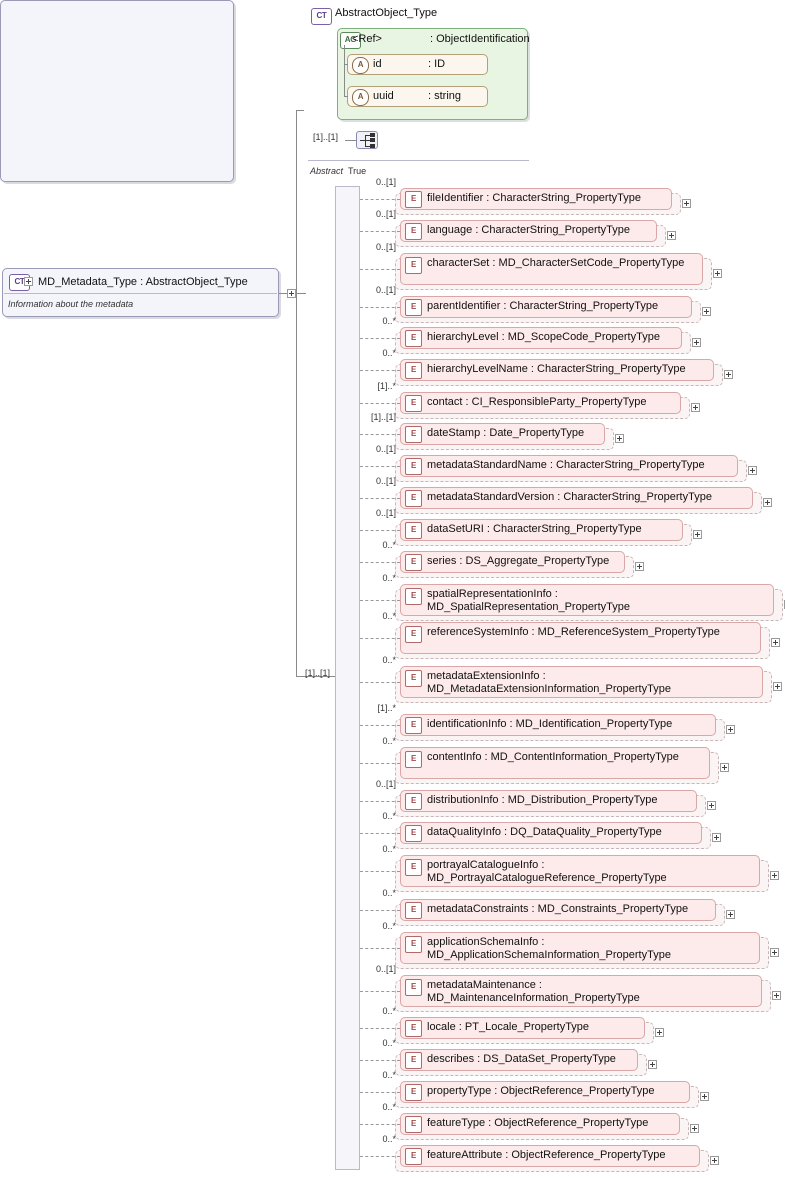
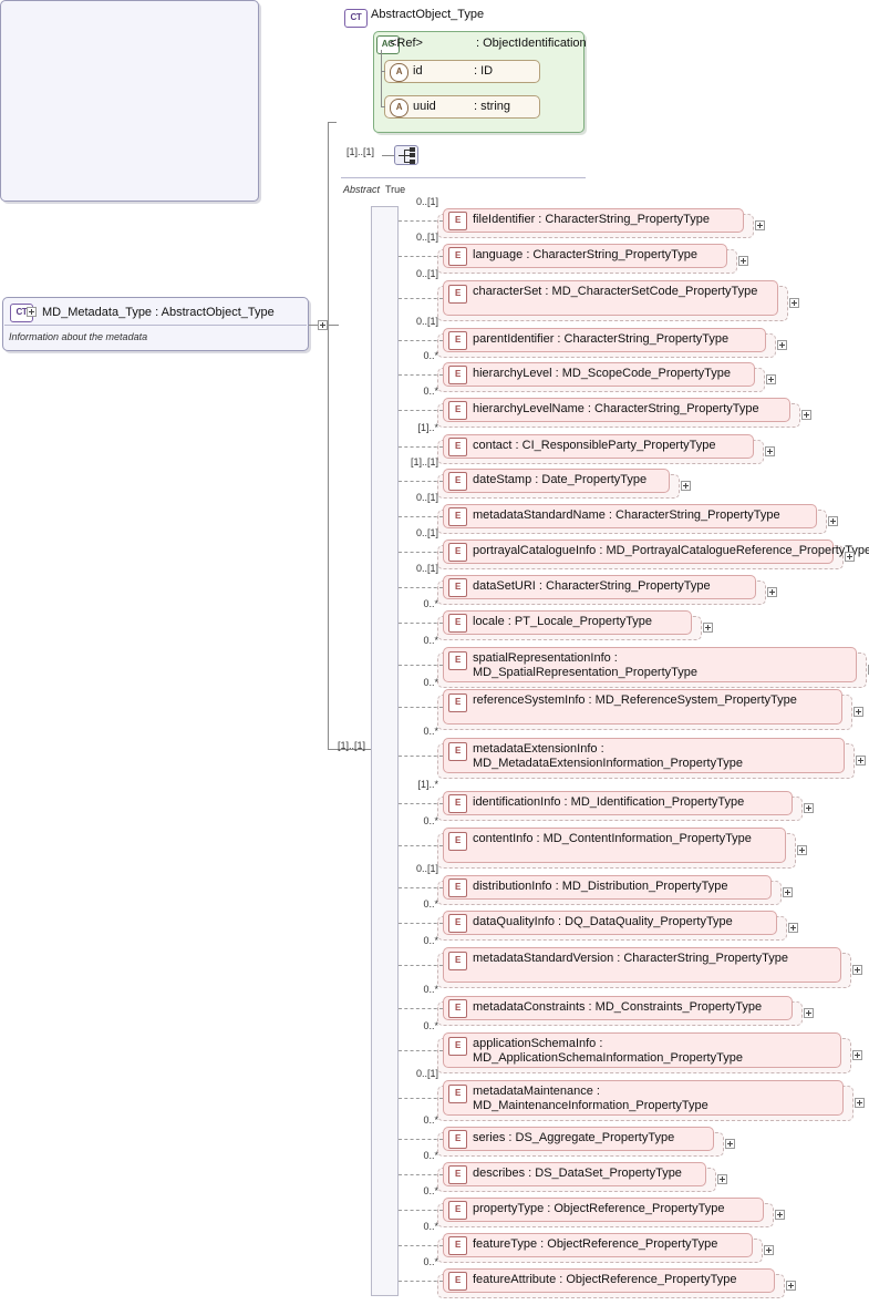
  CT
  AbstractObject_Type
  AG
  <Ref>
  : ObjectIdentification
  A
  id
  : ID
  A
  uuid
  : string
  [1]..[1]
  Abstract
  True
  CT
  MD_Metadata_Type : AbstractObject_Type
  Information about the metadata
  [1]..[1]
  E
  fileIdentifier : CharacterString_PropertyType
  0..[1]
  E
  language : CharacterString_PropertyType
  0..[1]
  E
  characterSet : MD_CharacterSetCode_PropertyType
  0..[1]
  E
  parentIdentifier : CharacterString_PropertyType
  0..[1]
  E
  hierarchyLevel : MD_ScopeCode_PropertyType
  0..*
  E
  hierarchyLevelName : CharacterString_PropertyType
  0..*
  E
  contact : CI_ResponsibleParty_PropertyType
  [1]..*
  E
  dateStamp : Date_PropertyType
  [1]..[1]
  E
  metadataStandardName : CharacterString_PropertyType
  0..[1]
  E
- metadataStandardVersion : CharacterString_PropertyType
+ portrayalCatalogueInfo : MD_PortrayalCatalogueReference_PropertyType
  0..[1]
  E
  dataSetURI : CharacterString_PropertyType
  0..[1]
  E
- series : DS_Aggregate_PropertyType
+ locale : PT_Locale_PropertyType
  0..*
  E
  spatialRepresentationInfo : MD_SpatialRepresentation_PropertyType
  0..*
  E
  referenceSystemInfo : MD_ReferenceSystem_PropertyType
  0..*
  E
  metadataExtensionInfo : MD_MetadataExtensionInformation_PropertyType
  0..*
  E
  identificationInfo : MD_Identification_PropertyType
  [1]..*
  E
  contentInfo : MD_ContentInformation_PropertyType
  0..*
  E
  distributionInfo : MD_Distribution_PropertyType
  0..[1]
  E
  dataQualityInfo : DQ_DataQuality_PropertyType
  0..*
  E
- portrayalCatalogueInfo : MD_PortrayalCatalogueReference_PropertyType
+ metadataStandardVersion : CharacterString_PropertyType
  0..*
  E
  metadataConstraints : MD_Constraints_PropertyType
  0..*
  E
  applicationSchemaInfo : MD_ApplicationSchemaInformation_PropertyType
  0..*
  E
  metadataMaintenance : MD_MaintenanceInformation_PropertyType
  0..[1]
  E
- locale : PT_Locale_PropertyType
+ series : DS_Aggregate_PropertyType
  0..*
  E
  describes : DS_DataSet_PropertyType
  0..*
  E
  propertyType : ObjectReference_PropertyType
  0..*
  E
  featureType : ObjectReference_PropertyType
  0..*
  E
  featureAttribute : ObjectReference_PropertyType
  0..*
